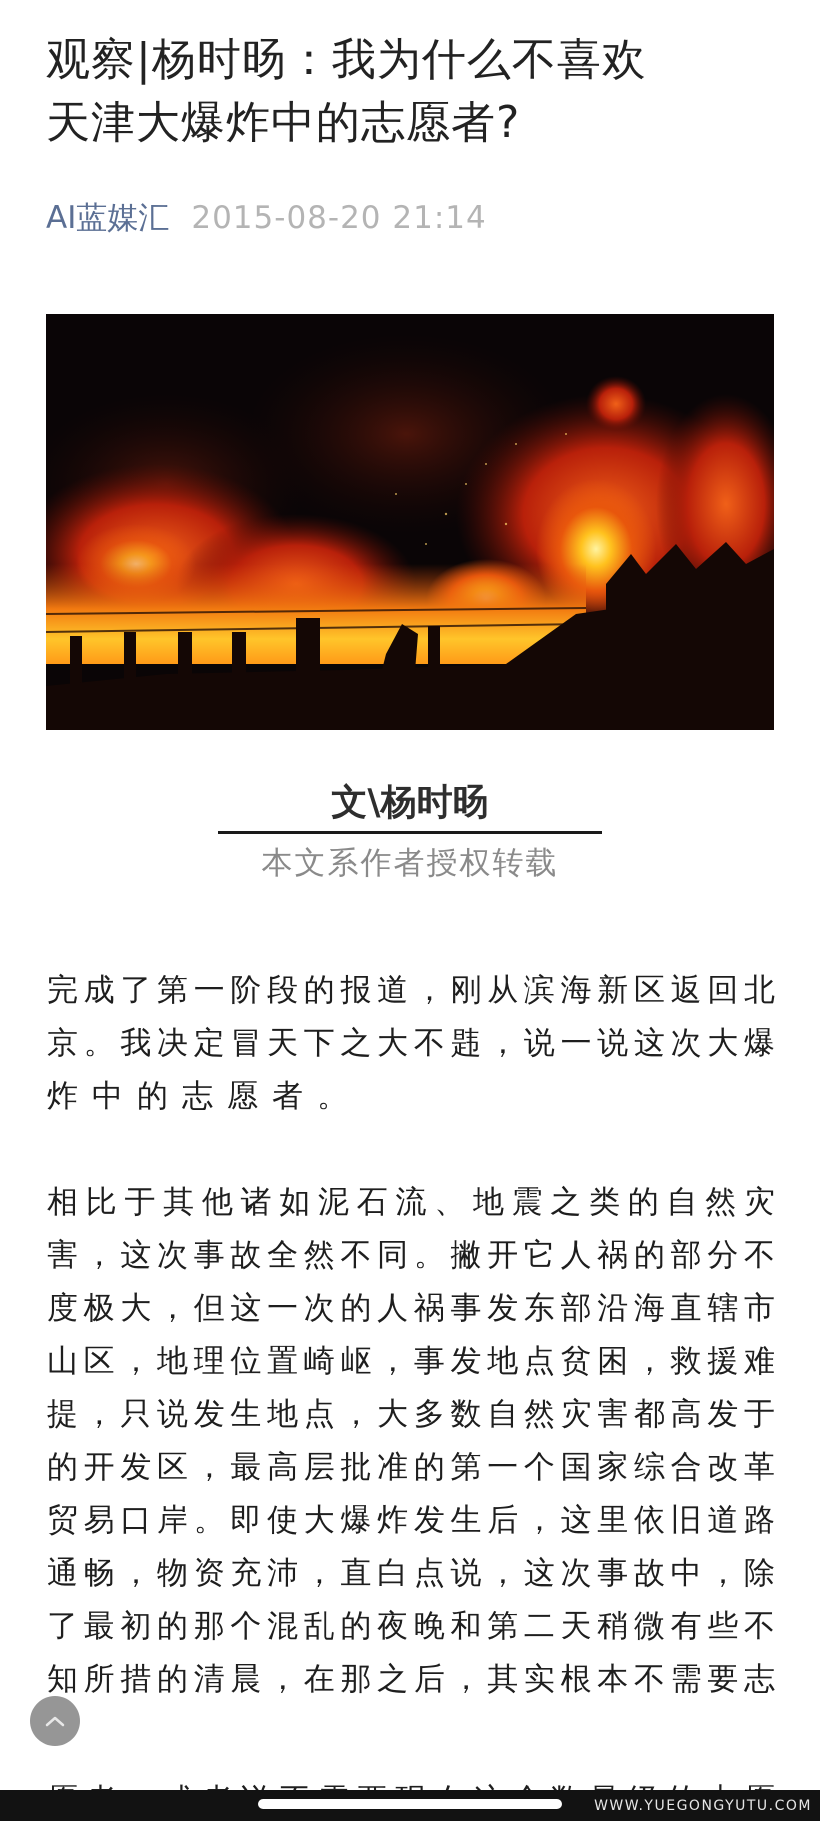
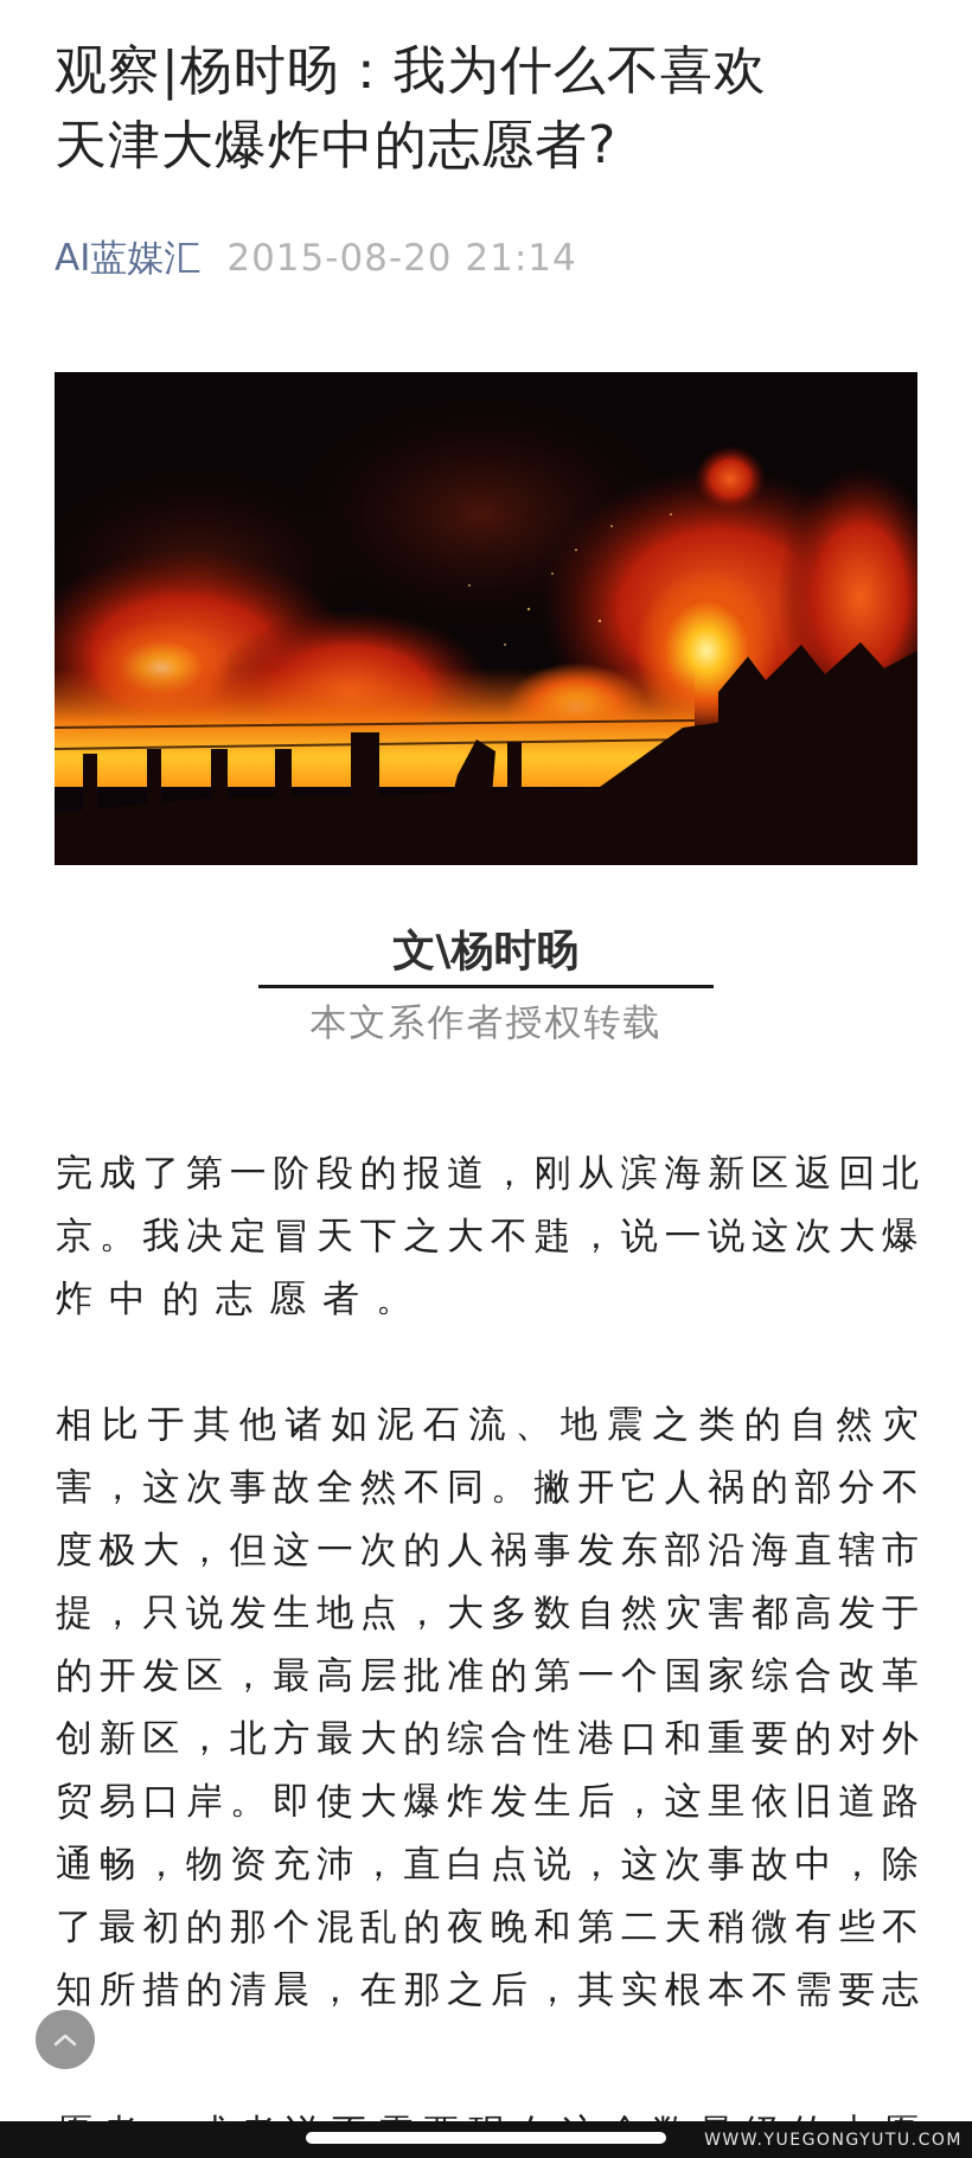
  观察|杨时旸：我为什么不喜欢
  天津大爆炸中的志愿者?
  AI蓝媒汇 2015-08-20 21:14
  文\杨时旸
  本文系作者授权转载
  完成了第一阶段的报道，刚从滨海新区返回北
  京。我决定冒天下之大不韪，说一说这次大爆
  炸中的志愿者。
  相比于其他诸如泥石流、地震之类的自然灾
  害，这次事故全然不同。撇开它人祸的部分不
  度极大，但这一次的人祸事发东部沿海直辖市
- 山区，地理位置崎岖，事发地点贫困，救援难
  提，只说发生地点，大多数自然灾害都高发于
  的开发区，最高层批准的第一个国家综合改革
+ 创新区，北方最大的综合性港口和重要的对外
  贸易口岸。即使大爆炸发生后，这里依旧道路
  通畅，物资充沛，直白点说，这次事故中，除
  了最初的那个混乱的夜晚和第二天稍微有些不
  知所措的清晨，在那之后，其实根本不需要志
  WWW.YUEGONGYUTU.COM
